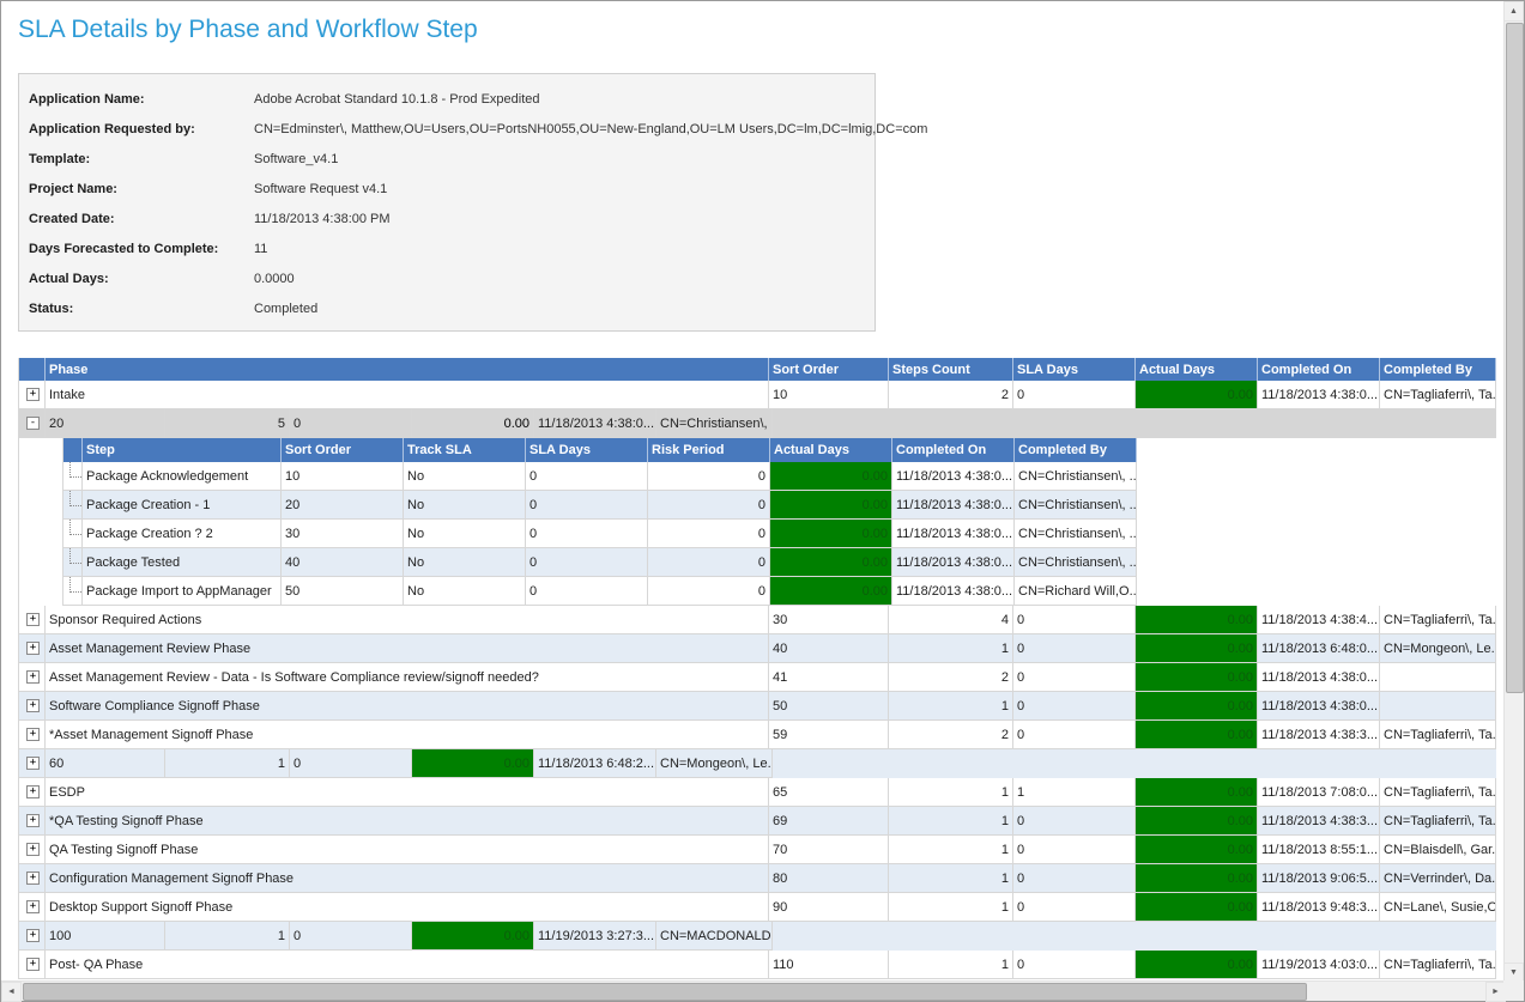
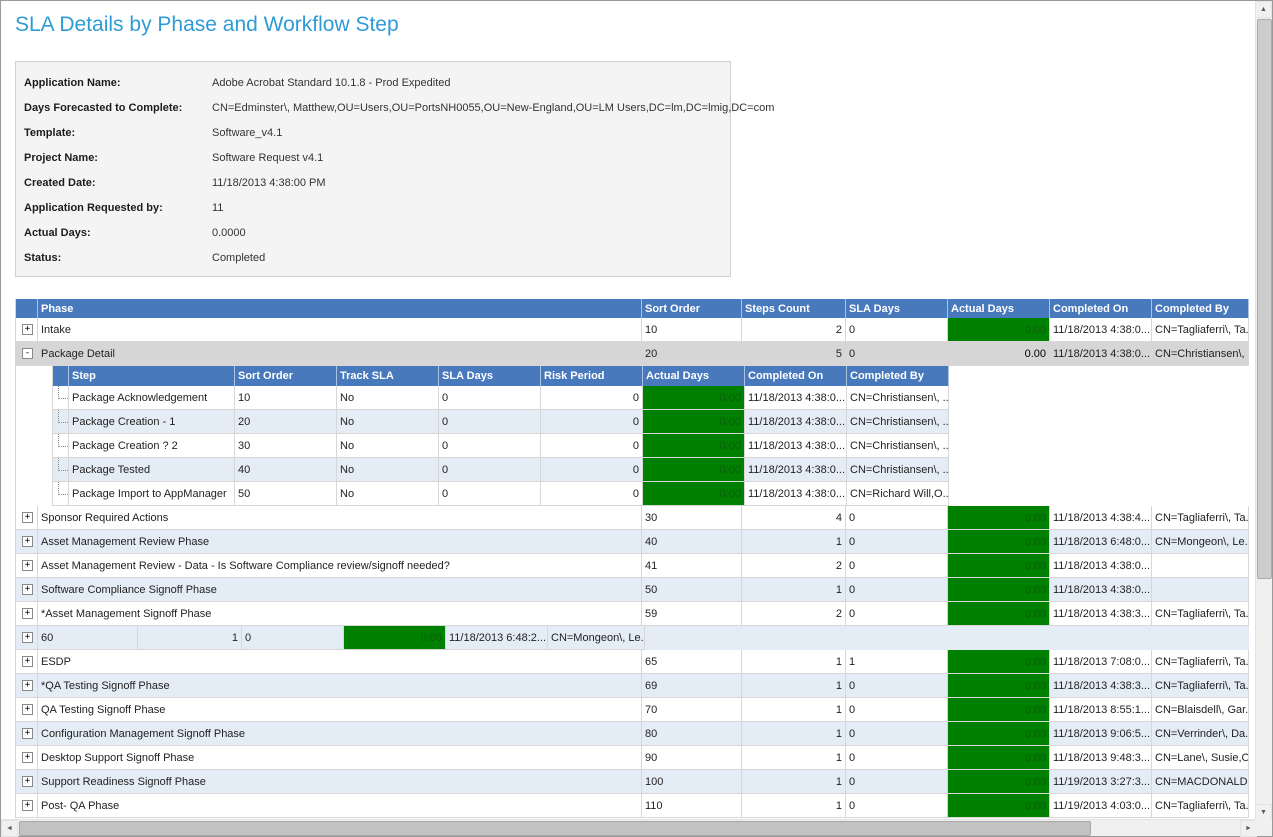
  SLA Details by Phase and Workflow Step
  Application Name:
  Adobe Acrobat Standard 10.1.8 - Prod Expedited
- Application Requested by:
+ Days Forecasted to Complete:
  CN=Edminster\, Matthew,OU=Users,OU=PortsNH0055,OU=New-England,OU=LM Users,DC=lm,DC=lmig,DC=com
  Template:
  Software_v4.1
  Project Name:
  Software Request v4.1
  Created Date:
  11/18/2013 4:38:00 PM
- Days Forecasted to Complete:
+ Application Requested by:
  11
  Actual Days:
  0.0000
  Status:
  Completed
  Phase
  Sort Order
  Steps Count
  SLA Days
  Actual Days
  Completed On
  Completed By
  +
  Intake
  10
  2
  0
  0.00
  11/18/2013 4:38:0...
  CN=Tagliaferri\, Ta.
  -
+ Package Detail
  20
  5
  0
  0.00
  11/18/2013 4:38:0...
  CN=Christiansen\,
  Step
  Sort Order
  Track SLA
  SLA Days
  Risk Period
  Actual Days
  Completed On
  Completed By
  Package Acknowledgement
  10
  No
  0
  0
  0.00
  11/18/2013 4:38:0...
  CN=Christiansen\, ..
  Package Creation - 1
  20
  No
  0
  0
  0.00
  11/18/2013 4:38:0...
  CN=Christiansen\, ..
  Package Creation ? 2
  30
  No
  0
  0
  0.00
  11/18/2013 4:38:0...
  CN=Christiansen\, ..
  Package Tested
  40
  No
  0
  0
  0.00
  11/18/2013 4:38:0...
  CN=Christiansen\, ..
  Package Import to AppManager
  50
  No
  0
  0
  0.00
  11/18/2013 4:38:0...
  CN=Richard Will,O..
  +
  Sponsor Required Actions
  30
  4
  0
  0.00
  11/18/2013 4:38:4...
  CN=Tagliaferri\, Ta.
  +
  Asset Management Review Phase
  40
  1
  0
  0.00
  11/18/2013 6:48:0...
  CN=Mongeon\, Le.
  +
  Asset Management Review - Data - Is Software Compliance review/signoff needed?
  41
  2
  0
  0.00
  11/18/2013 4:38:0...
  +
  Software Compliance Signoff Phase
  50
  1
  0
  0.00
  11/18/2013 4:38:0...
  +
  *Asset Management Signoff Phase
  59
  2
  0
  0.00
  11/18/2013 4:38:3...
  CN=Tagliaferri\, Ta.
  +
  60
  1
  0
  0.00
  11/18/2013 6:48:2...
  CN=Mongeon\, Le.
  +
  ESDP
  65
  1
  1
  0.00
  11/18/2013 7:08:0...
  CN=Tagliaferri\, Ta.
  +
  *QA Testing Signoff Phase
  69
  1
  0
  0.00
  11/18/2013 4:38:3...
  CN=Tagliaferri\, Ta.
  +
  QA Testing Signoff Phase
  70
  1
  0
  0.00
  11/18/2013 8:55:1...
  CN=Blaisdell\, Gar.
  +
  Configuration Management Signoff Phase
  80
  1
  0
  0.00
  11/18/2013 9:06:5...
  CN=Verrinder\, Da.
  +
  Desktop Support Signoff Phase
  90
  1
  0
  0.00
  11/18/2013 9:48:3...
  CN=Lane\, Susie,O
  +
+ Support Readiness Signoff Phase
  100
  1
  0
  0.00
  11/19/2013 3:27:3...
  CN=MACDONALD
  +
  Post- QA Phase
  110
  1
  0
  0.00
  11/19/2013 4:03:0...
  CN=Tagliaferri\, Ta.
